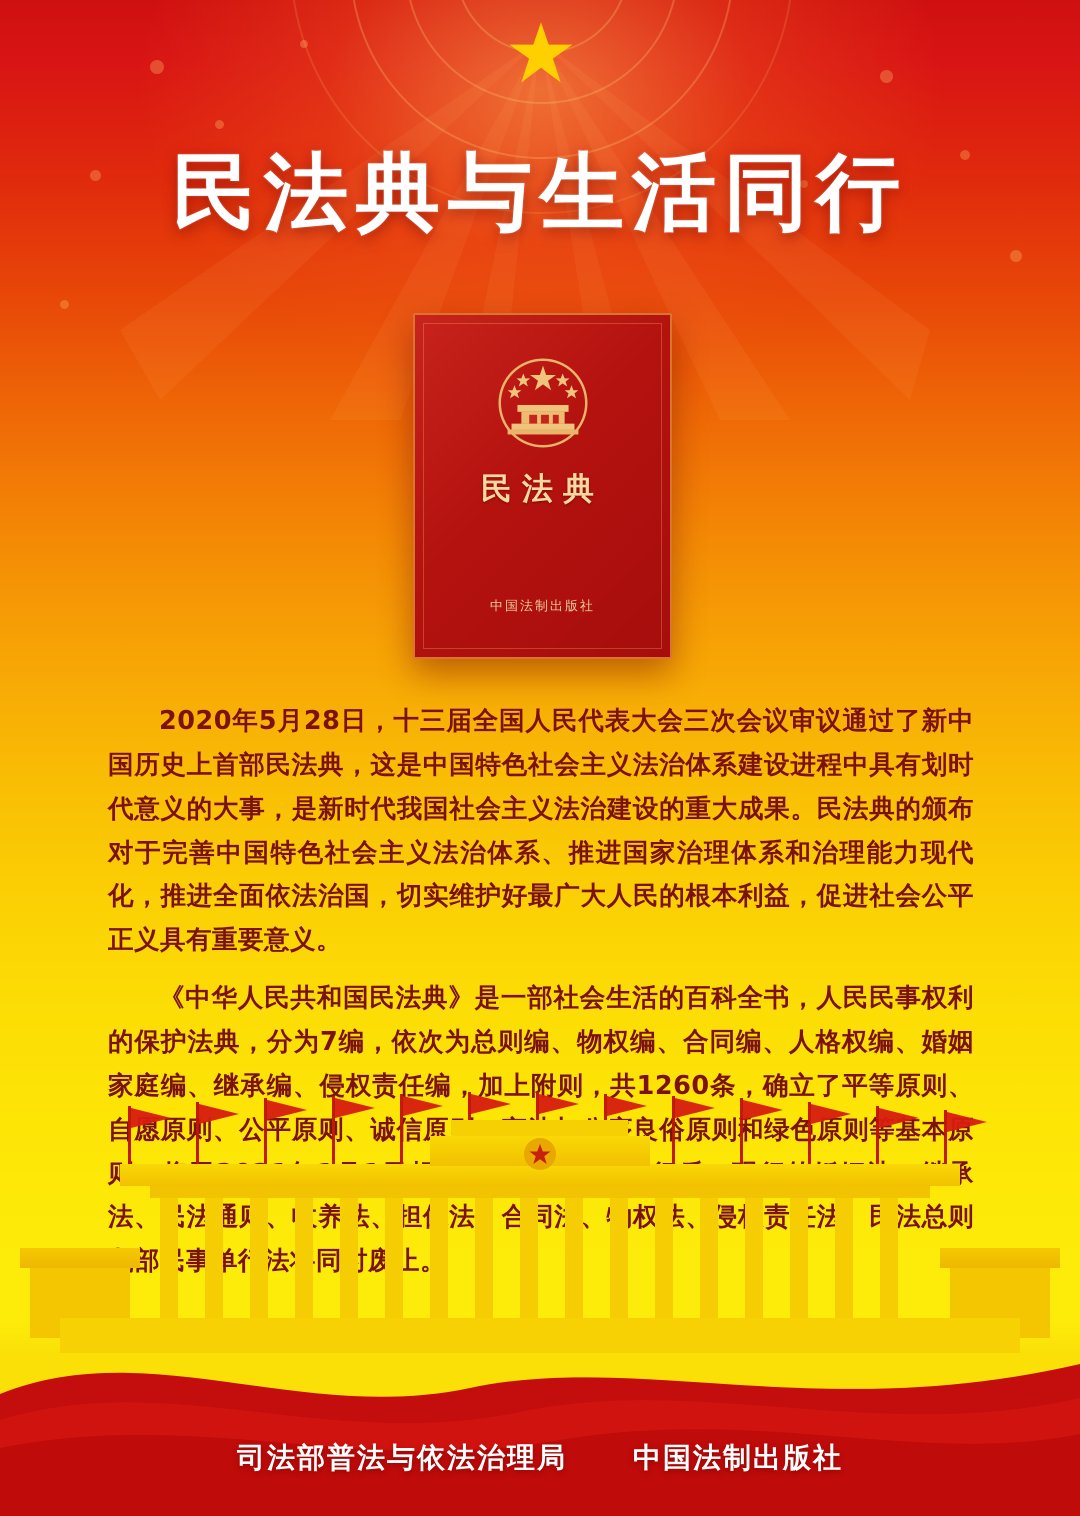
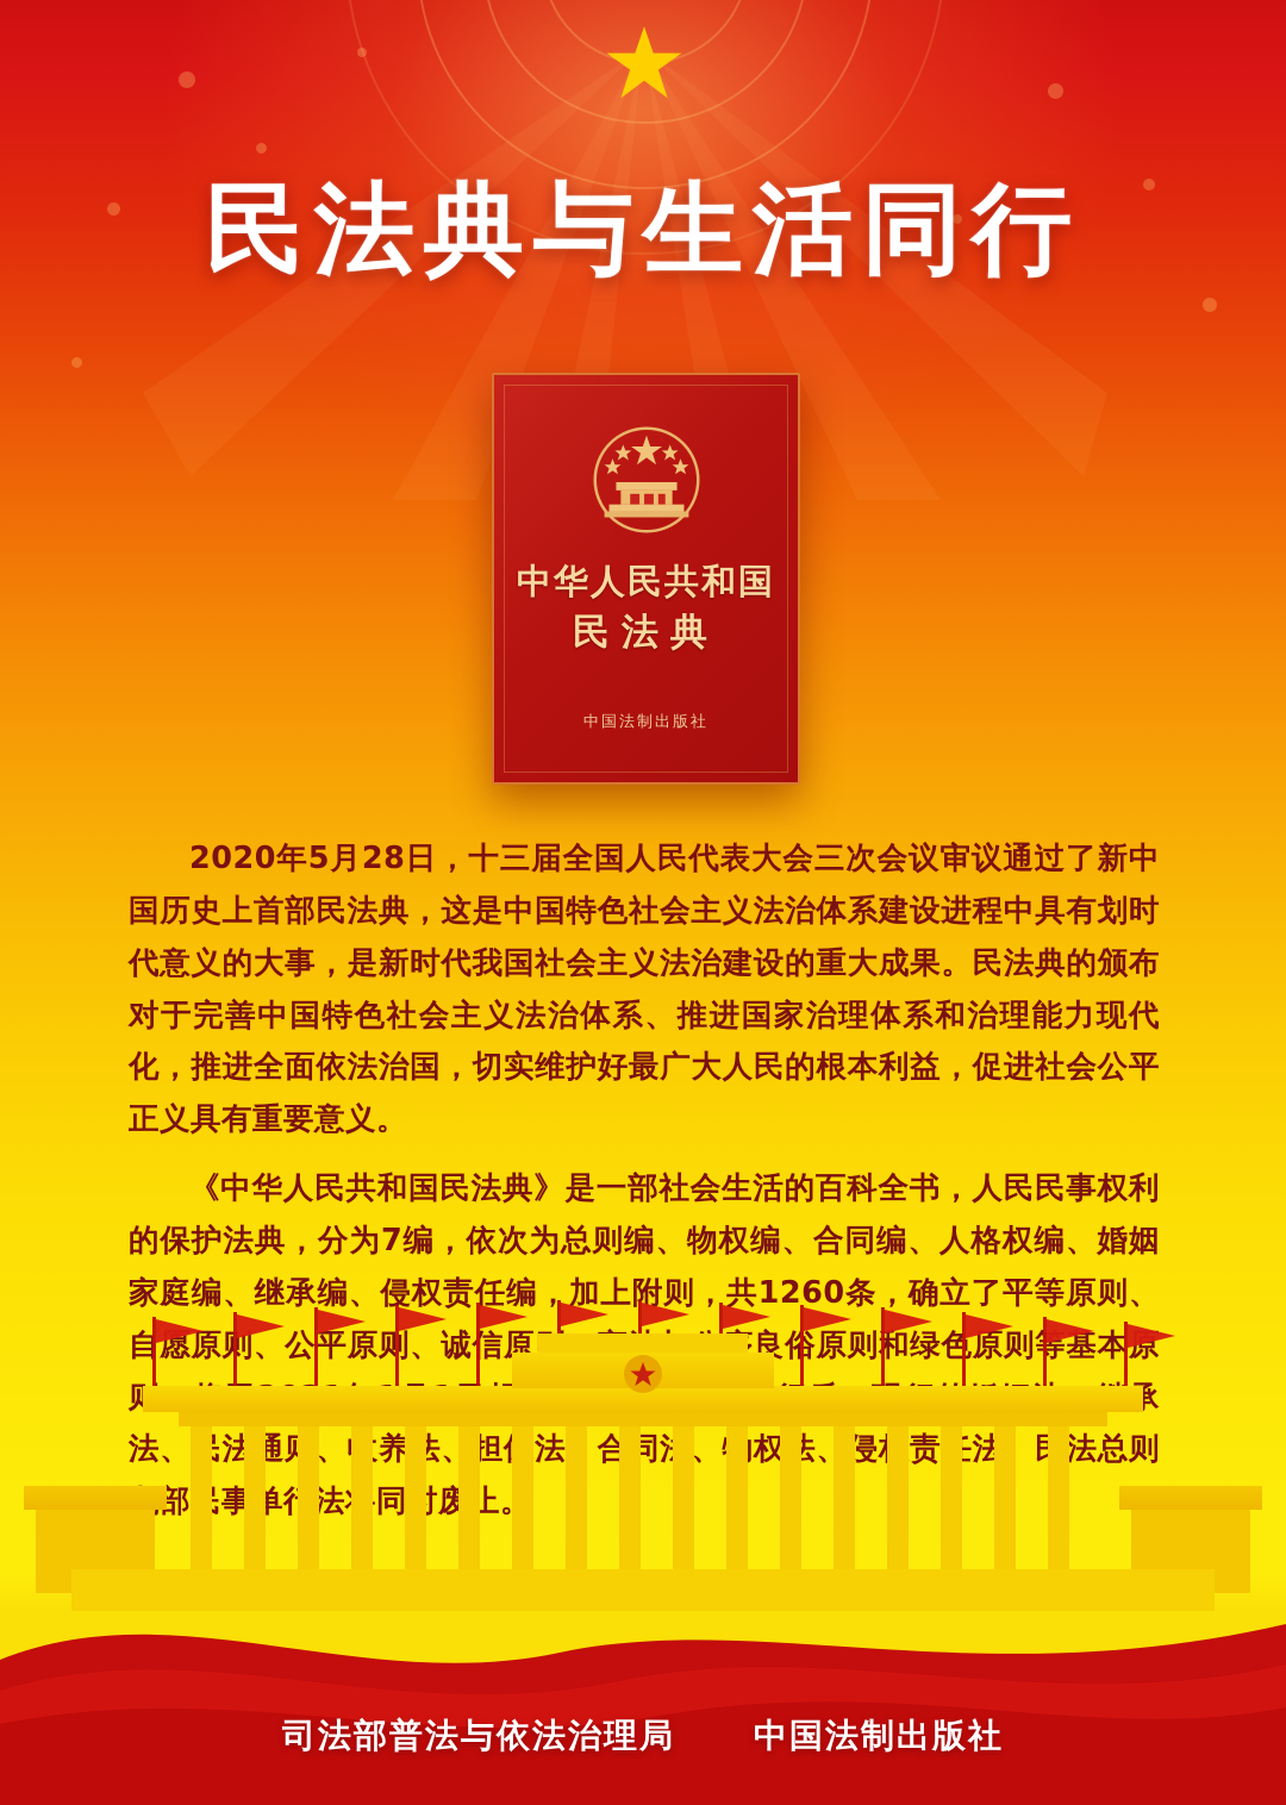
  民法典与生活同行
+ 中华人民共和国
  民法典
  中国法制出版社
  2020年5月28日，十三届全国人民代表大会三次会议审议通过了新中国历史上首部民法典，这是中国特色社会主义法治体系建设进程中具有划时代意义的大事，是新时代我国社会主义法治建设的重大成果。民法典的颁布对于完善中国特色社会主义法治体系、推进国家治理体系和治理能力现代化，推进全面依法治国，切实维护好最广大人民的根本利益，促进社会公平正义具有重要意义。
  《中华人民共和国民法典》是一部社会生活的百科全书，人民民事权利的保护法典，分为7编，依次为总则编、物权编、合同编、人格权编、婚姻家庭编、继承编、侵权责任编，加上附则，共1260条，确立了平等原则、自愿原则、公平原则、诚信原良原则和绿色原则等基本原承法、法通、养、担法合同、权、侵责法、法总则部事单法同废止
  司法部普法与依法治理局
  中国法制出版社
